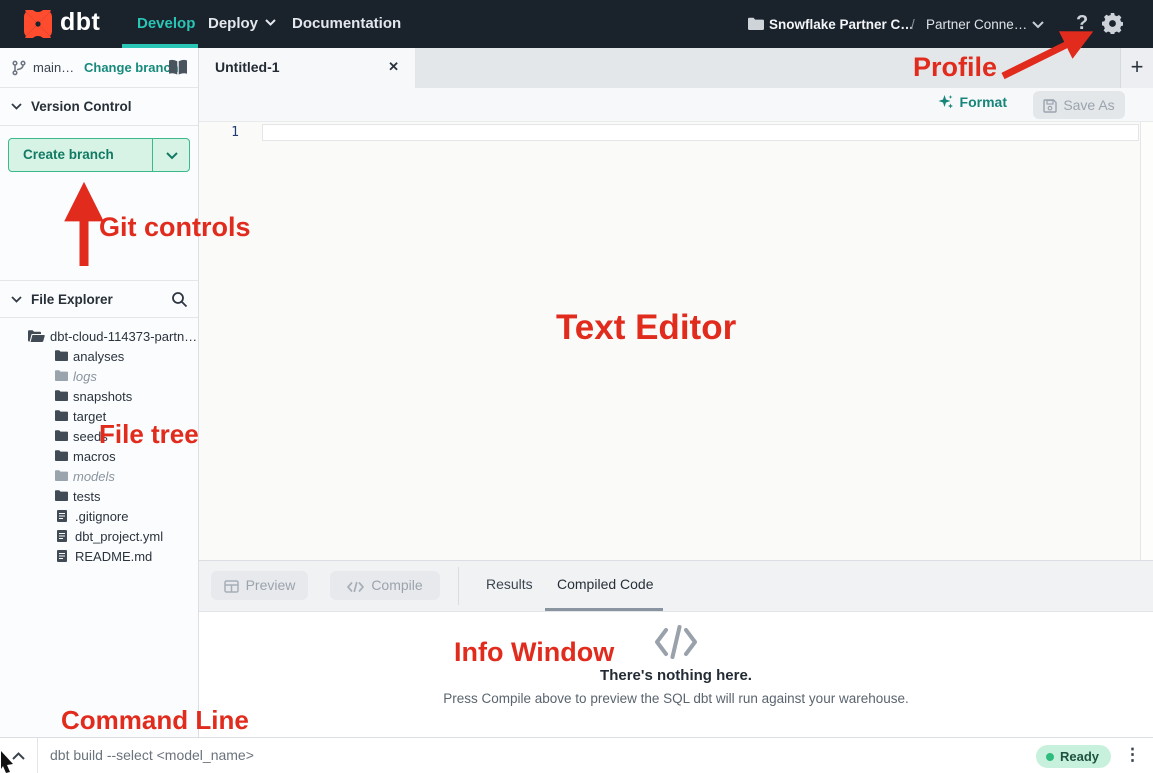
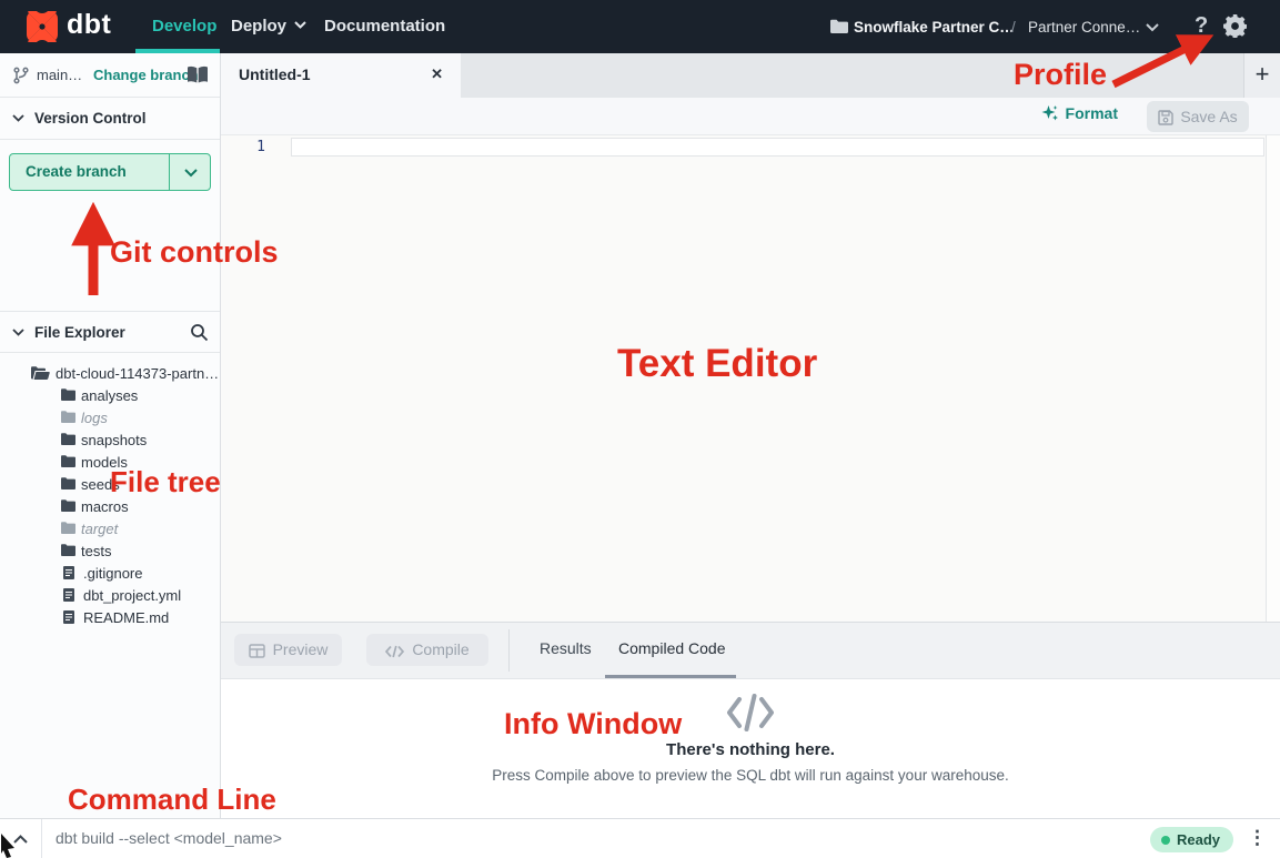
  dbt
  Develop
  Deploy
  Documentation
  Snowflake Partner C…
  /
  Partner Conne…
  ?
  main…
  Change branc
  Version Control
  Create branch
  File Explorer
  dbt-cloud-114373-partn…
  analyses
  logs
  snapshots
- target
+ models
  seeds
  macros
- models
+ target
  tests
  .gitignore
  dbt_project.yml
  README.md
  Untitled-1
  ✕
  +
  Format
  Save As
  1
  Preview
  Compile
  Results
  Compiled Code
  There's nothing here.
  Press Compile above to preview the SQL dbt will run against your warehouse.
  dbt build --select <model_name>
  Ready
  ⋮
  Profile
  Git controls
  Text Editor
  File tree
  Info Window
  Command Line
